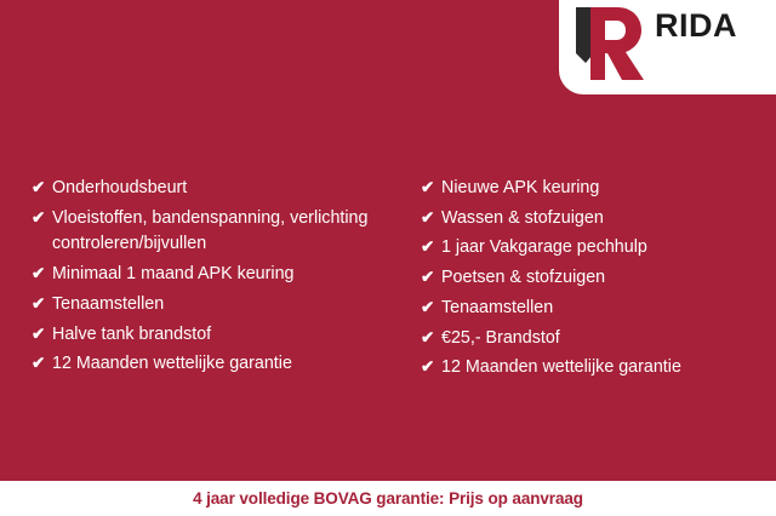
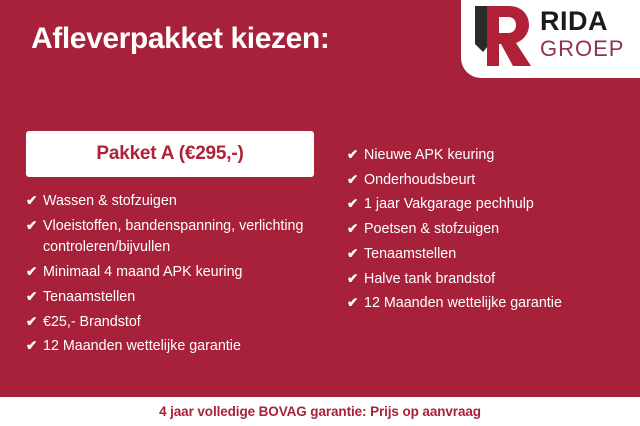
+ Afleverpakket kiezen:
  RIDA
+ GROEP
+ Pakket A (€295,-)
  ✔
- Onderhoudsbeurt
+ Wassen & stofzuigen
  ✔
  Vloeistoffen, bandenspanning, verlichting controleren/bijvullen
  ✔
- Minimaal 1 maand APK keuring
+ Minimaal 4 maand APK keuring
  ✔
  Tenaamstellen
  ✔
- Halve tank brandstof
+ €25,- Brandstof
  ✔
  12 Maanden wettelijke garantie
  ✔
  Nieuwe APK keuring
  ✔
- Wassen & stofzuigen
+ Onderhoudsbeurt
  ✔
  1 jaar Vakgarage pechhulp
  ✔
  Poetsen & stofzuigen
  ✔
  Tenaamstellen
  ✔
- €25,- Brandstof
+ Halve tank brandstof
  ✔
  12 Maanden wettelijke garantie
  4 jaar volledige BOVAG garantie: Prijs op aanvraag
